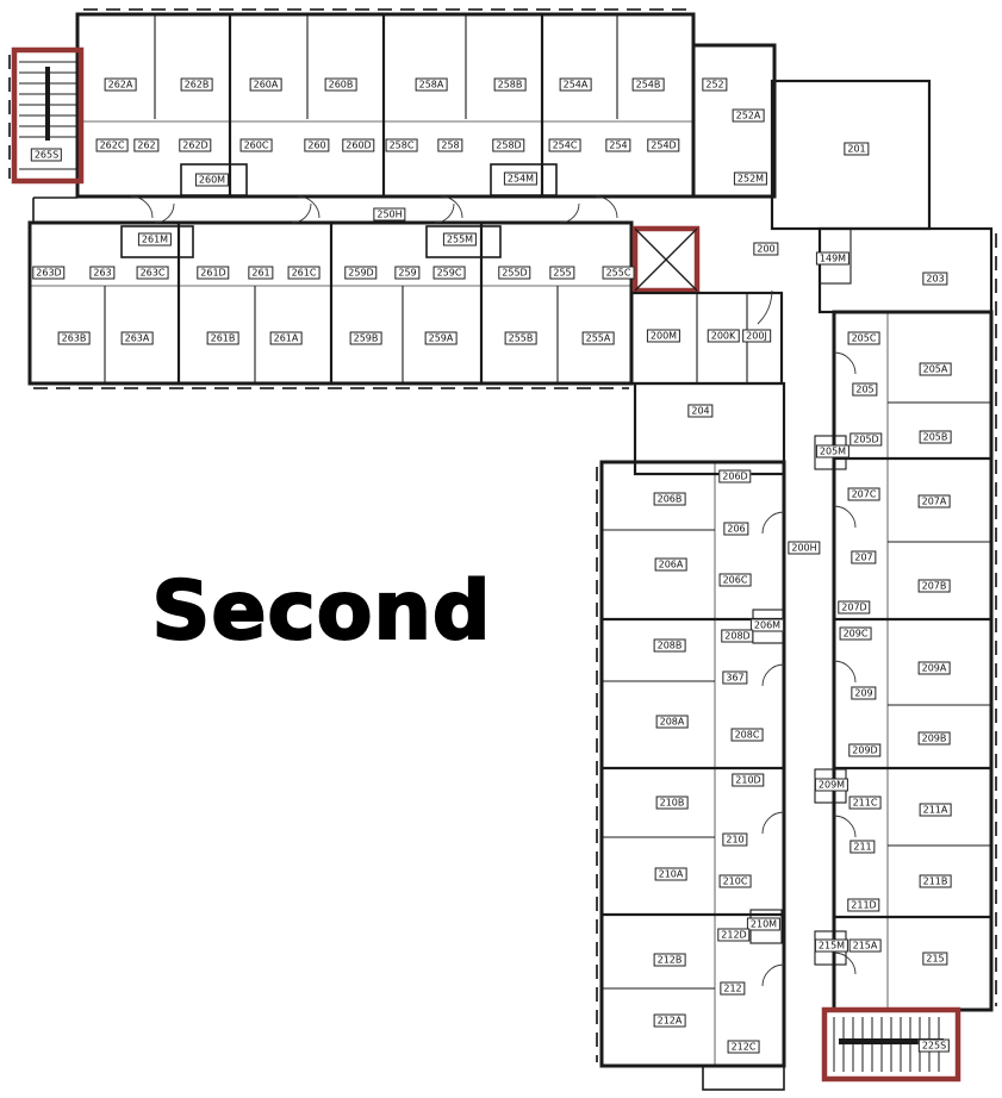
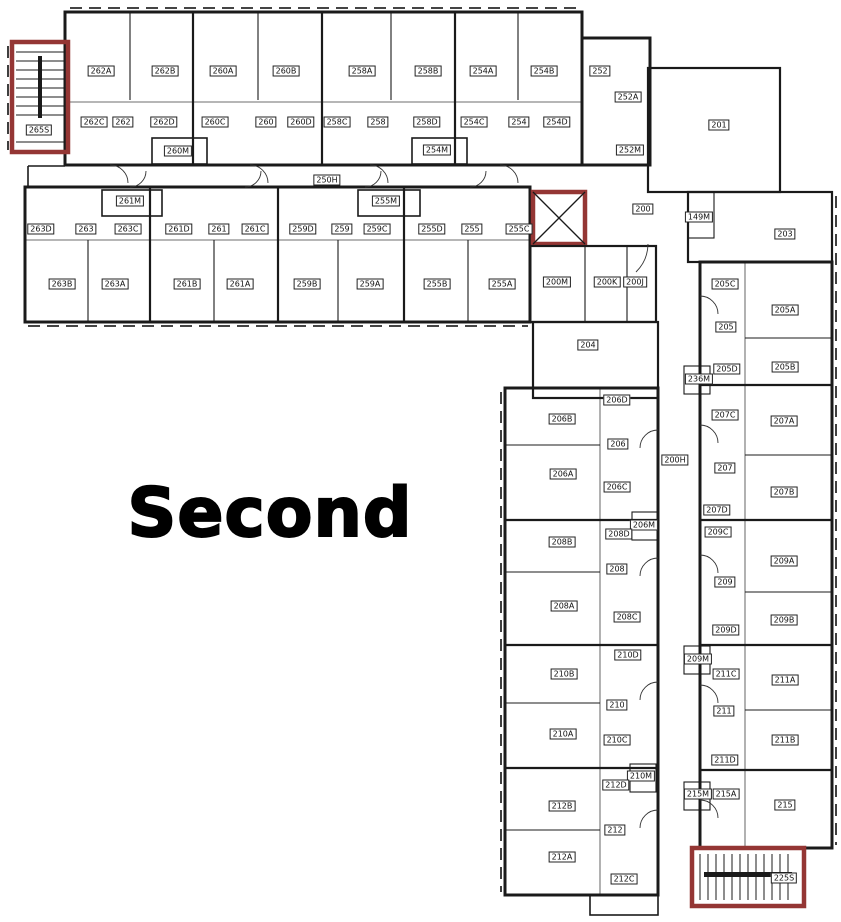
  262A
  262B
  260A
  260B
  258A
  258B
  254A
  254B
  252
  262C
  262
  262D
  260C
  260
  260D
  258C
  258
  258D
  254C
  254
  254D
  260M
  254M
  252A
  252M
  265S
  250H
  201
  200
  261M
  255M
  263D
  263
  263C
  261D
  261
  261C
  259D
  259
  259C
  255D
  255
  255C
  263B
  263A
  261B
  261A
  259B
  259A
  255B
  255A
  200M
  200K
  200J
  204
  149M
  203
  205C
  205A
  205
  205B
  205D
- 205M
+ 236M
  207C
  207A
  207
  207B
  207D
  209C
  209A
  209
  209B
  209D
  209M
  211C
  211A
  211
  211B
  211D
  215M
  215A
  215
  225S
  200H
  206D
  206B
  206
  206A
  206C
  206M
  208D
  208B
- 367
+ 208
  208A
  208C
  210D
  210B
  210
  210A
  210C
  210M
  212D
  212B
  212
  212A
  212C
  Second
